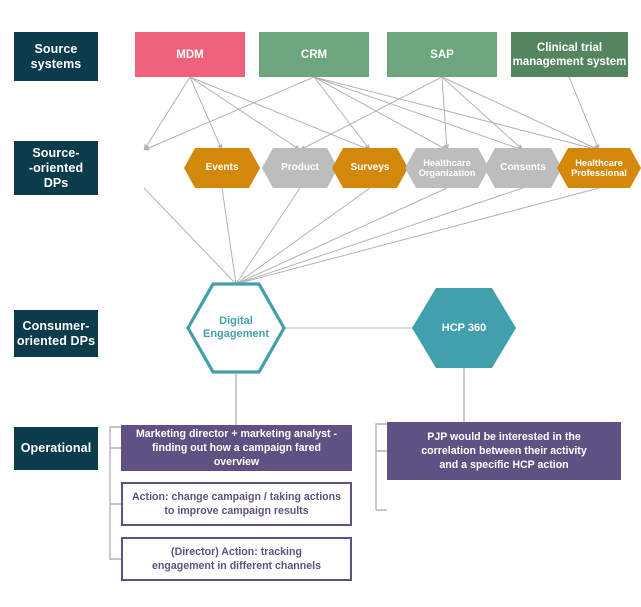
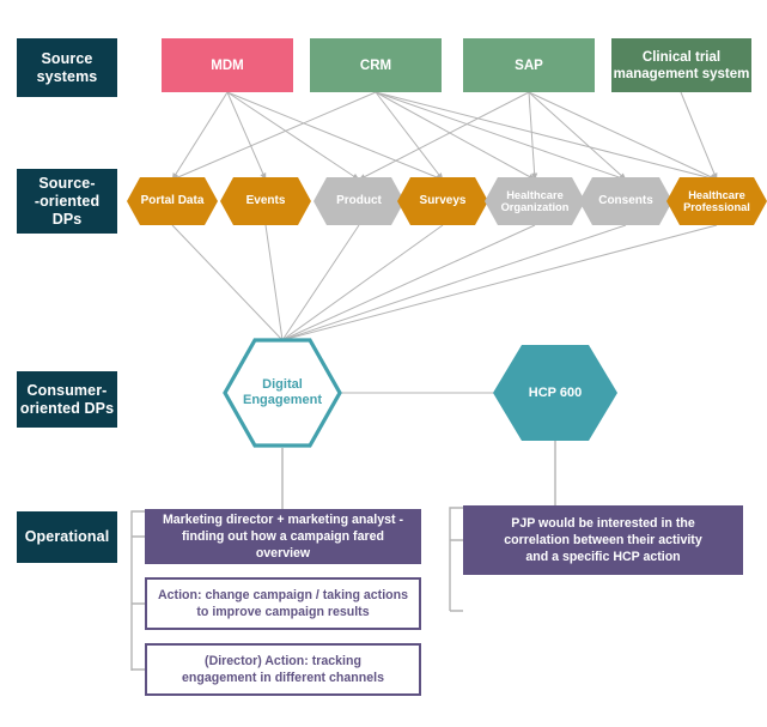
  Source
  systems
  Source-
  -oriented
  DPs
  Consumer-
  oriented DPs
  Operational
  MDM
  CRM
  SAP
  Clinical trial
  management system
+ Portal Data
  Events
  Product
  Surveys
  Healthcare
  Organization
  Consents
  Healthcare
  Professional
  Digital
  Engagement
- HCP 360
+ HCP 600
  Marketing director + marketing analyst -
  finding out how a campaign fared overview
  Action: change campaign / taking actions
  to improve campaign results
  (Director) Action: tracking
  engagement in different channels
  PJP would be interested in the
  correlation between their activity
  and a specific HCP action
